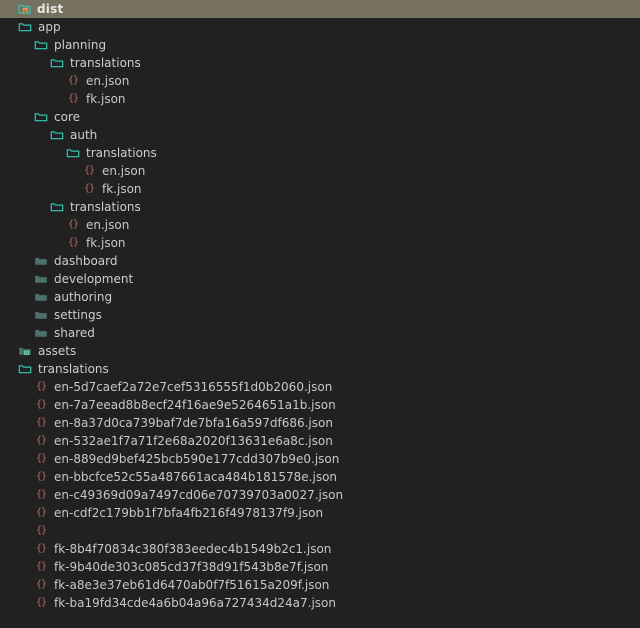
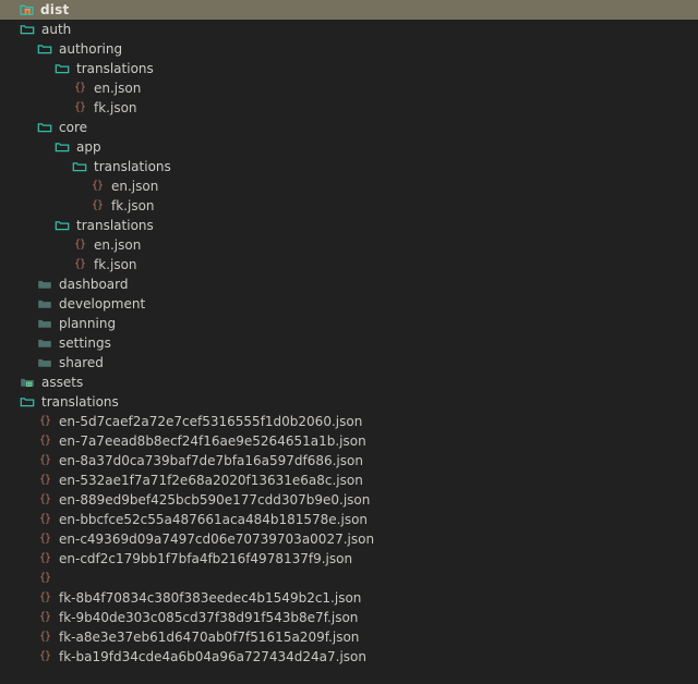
  dist
- app
+ auth
- planning
+ authoring
  translations
  {}
  en.json
  {}
  fk.json
  core
- auth
+ app
  translations
  {}
  en.json
  {}
  fk.json
  translations
  {}
  en.json
  {}
  fk.json
  dashboard
  development
- authoring
+ planning
  settings
  shared
  assets
  translations
  {}
  en-5d7caef2a72e7cef5316555f1d0b2060.json
  {}
  en-7a7eead8b8ecf24f16ae9e5264651a1b.json
  {}
  en-8a37d0ca739baf7de7bfa16a597df686.json
  {}
  en-532ae1f7a71f2e68a2020f13631e6a8c.json
  {}
  en-889ed9bef425bcb590e177cdd307b9e0.json
  {}
  en-bbcfce52c55a487661aca484b181578e.json
  {}
  en-c49369d09a7497cd06e70739703a0027.json
  {}
  en-cdf2c179bb1f7bfa4fb216f4978137f9.json
  {}
  {}
  fk-8b4f70834c380f383eedec4b1549b2c1.json
  {}
  fk-9b40de303c085cd37f38d91f543b8e7f.json
  {}
  fk-a8e3e37eb61d6470ab0f7f51615a209f.json
  {}
  fk-ba19fd34cde4a6b04a96a727434d24a7.json
